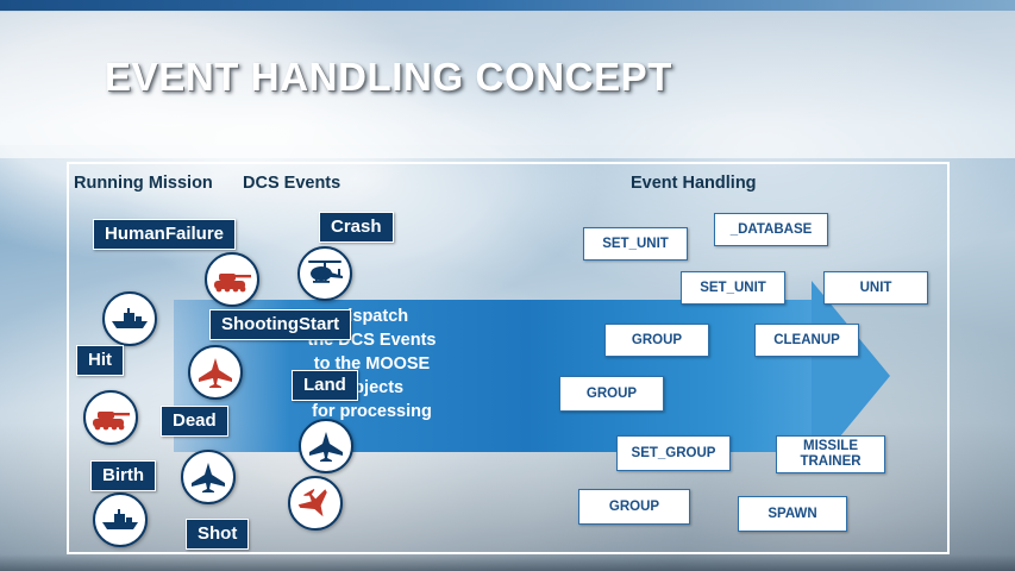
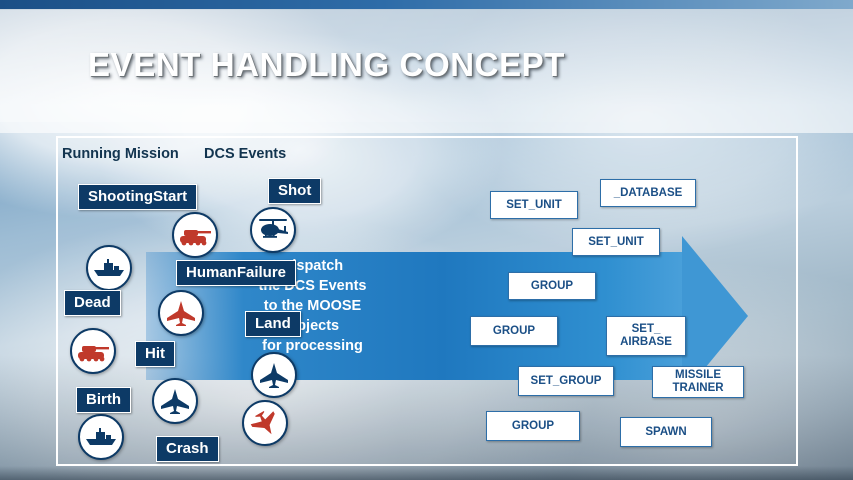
  EVENT HANDLING CONCEPT
  Running Mission
  DCS Events
- Event Handling
  spatch
  the DCS Events
  to the MOOSE
  bjects
  for processing
- HumanFailure
+ ShootingStart
- Crash
+ Shot
- ShootingStart
+ HumanFailure
- Hit
+ Dead
  Land
- Dead
+ Hit
  Birth
- Shot
+ Crash
  SET_UNIT
  _DATABASE
  SET_UNIT
- UNIT
  GROUP
- CLEANUP
  GROUP
+ SET_
+ AIRBASE
  SET_GROUP
  MISSILE
  TRAINER
  GROUP
  SPAWN
